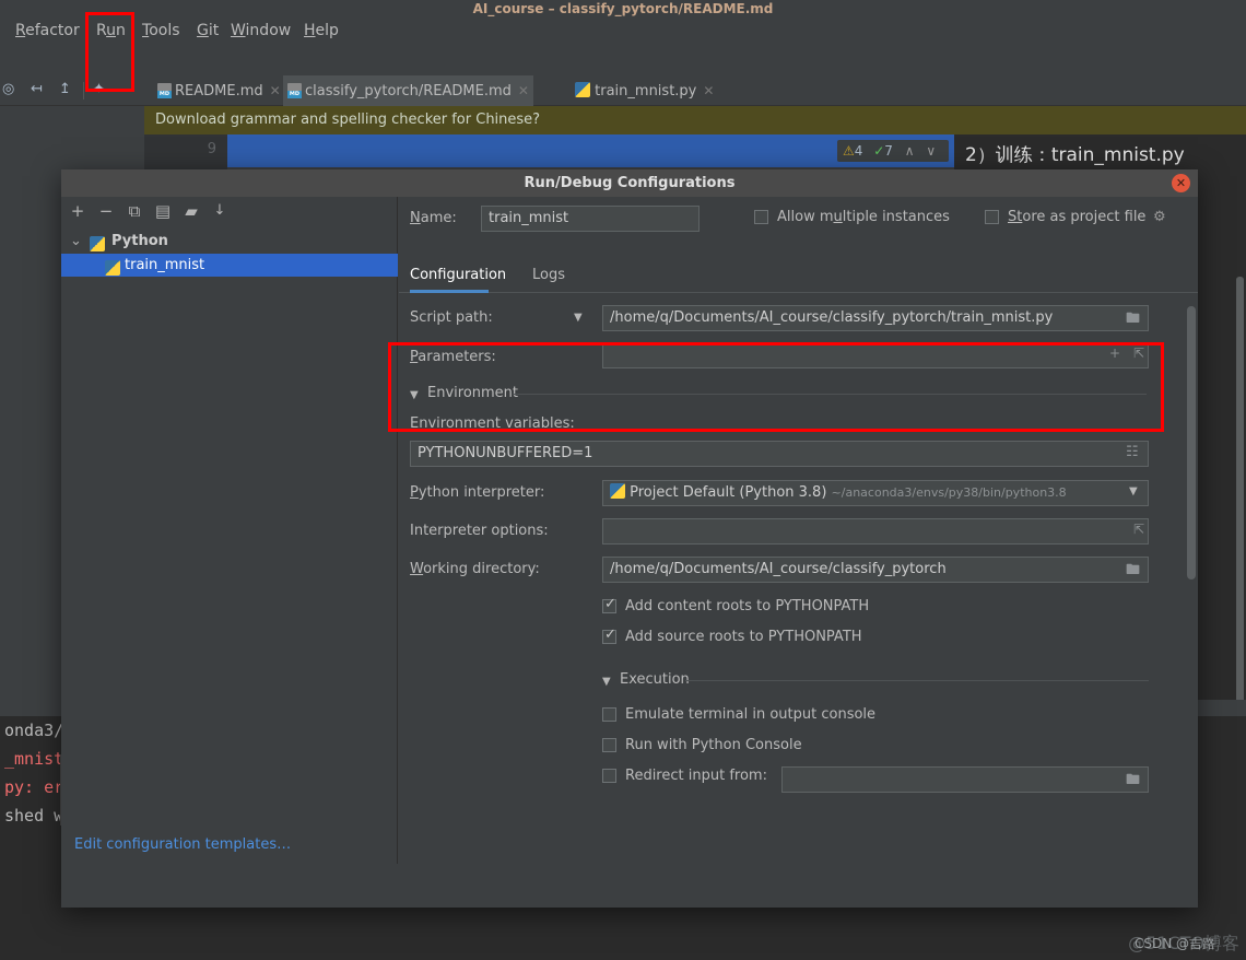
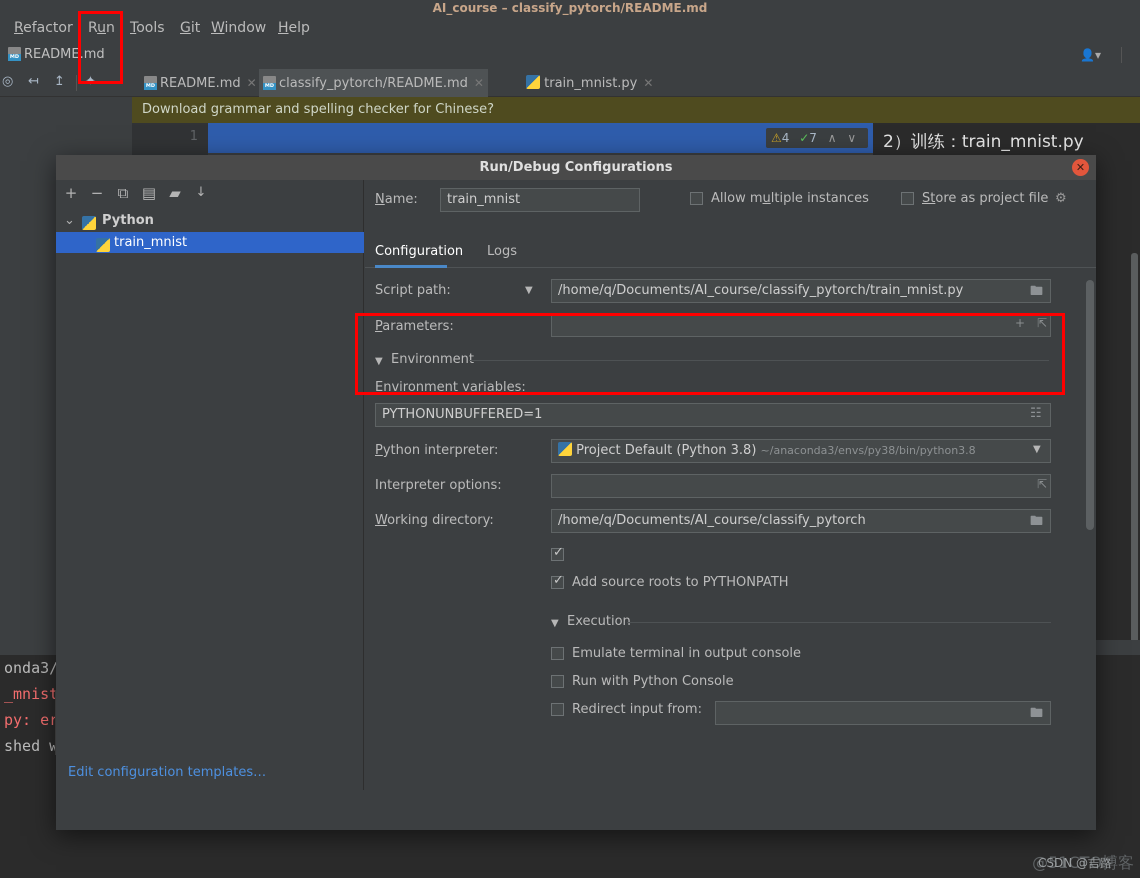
  AI_course – classify_pytorch/README.md
  Refactor
  Run
  Tools
  Git
  Window
  Help
+ README.md
+ 👤▾
  ◎
  ↤
  ↥
  ✦
  README.md ✕
  classify_pytorch/README.md ✕
  train_mnist.py ✕
  Download grammar and spelling checker for Chinese?
- 9
+ 1
  ⚠4 ✓7 ∧ ∨
  2）训练：train_mnist.py
  onda3/
  _mnist
  py: er
  Run/Debug Configurations
  ✕
  +
  −
  ⧉
  ▤
  ▰
  ↓
  ⌄
  Python
  train_mnist
  Edit configuration templates…
  Name:
  train_mnist
  Allow multiple instances
  Store as project file
  ⚙
  Configuration
  Logs
  Script path:
  ▼
  /home/q/Documents/AI_course/classify_pytorch/train_mnist.py
  🖿
  Parameters:
  +
  ⇱
  ▼
  Environmen
  Environment variables:
  PYTHONUNBUFFERED=1
  ☷
  Python interpreter:
  Project Default (Python 3.8) ~/anaconda3/envs/py38/bin/python3.8
  ▼
  Interpreter options:
  ⇱
  Working directory:
  /home/q/Documents/AI_course/classify_pytorch
  🖿
- Add content roots to PYTHONPATH
  Add source roots to PYTHONPATH
  ▼
  Executio
  Emulate terminal in output console
  Run with Python Console
  Redirect input from:
  🖿
  @51CTO博客
  CSDN @吉路
